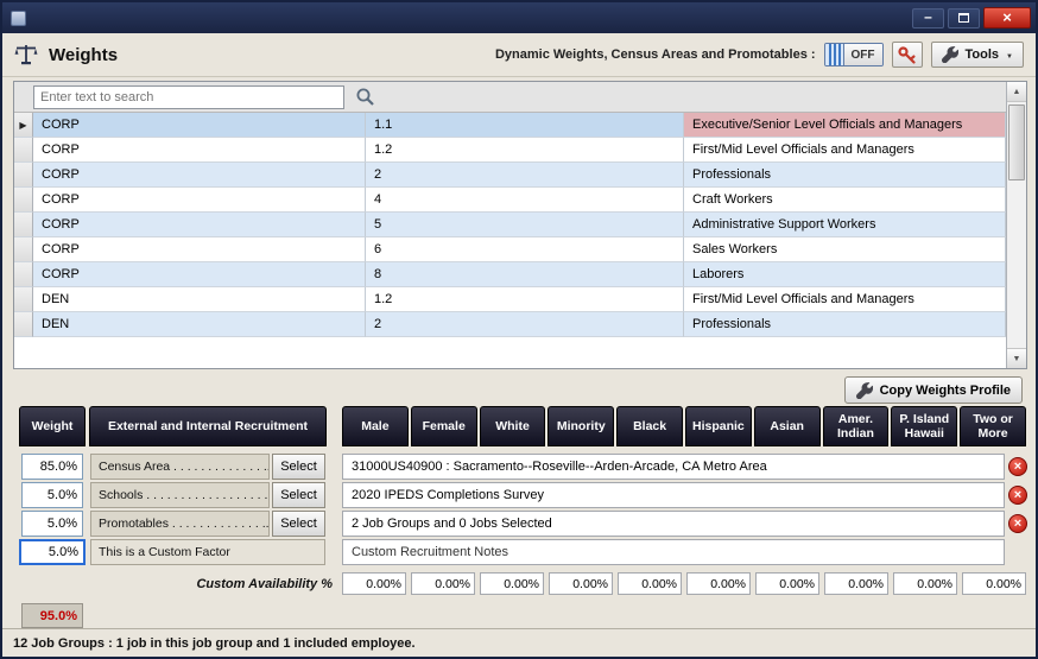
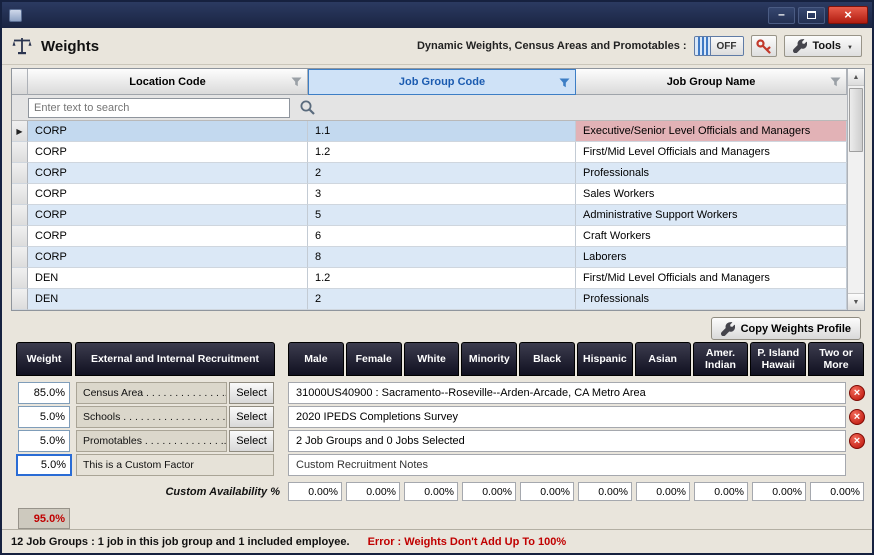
  Weights
  Dynamic Weights, Census Areas and Promotables :
  OFF
  Tools
+ Location Code
+ Job Group Code
+ Job Group Name
  Enter text to search
  CORP
  1.1
  Executive/Senior Level Officials and Managers
  CORP
  1.2
  First/Mid Level Officials and Managers
  CORP
  2
  Professionals
  CORP
- 4
+ 3
- Craft Workers
+ Sales Workers
  CORP
  5
  Administrative Support Workers
  CORP
  6
- Sales Workers
+ Craft Workers
  CORP
  8
  Laborers
  DEN
  1.2
  First/Mid Level Officials and Managers
  DEN
  2
  Professionals
  Copy Weights Profile
  Weight
  External and Internal Recruitment
  Male
  Female
  White
  Minority
  Black
  Hispanic
  Asian
  Amer. Indian
  P. Island Hawaii
  Two or More
  85.0%
  Census Area . . . . . . . . . . . . . ..
  Select
  31000US40900 : Sacramento--Roseville--Arden-Arcade, CA Metro Area
  5.0%
  Schools . . . . . . . . . . . . . . . . . ..
  Select
  2020 IPEDS Completions Survey
  5.0%
  Promotables . . . . . . . . . . . . . ..
  Select
  2 Job Groups and 0 Jobs Selected
  5.0%
  This is a Custom Factor
  Custom Recruitment Notes
  Custom Availability %
  0.00%
  0.00%
  0.00%
  0.00%
  0.00%
  0.00%
  0.00%
  0.00%
  0.00%
  0.00%
  95.0%
  12 Job Groups : 1 job in this job group and 1 included employee.
+ Error : Weights Don't Add Up To 100%
